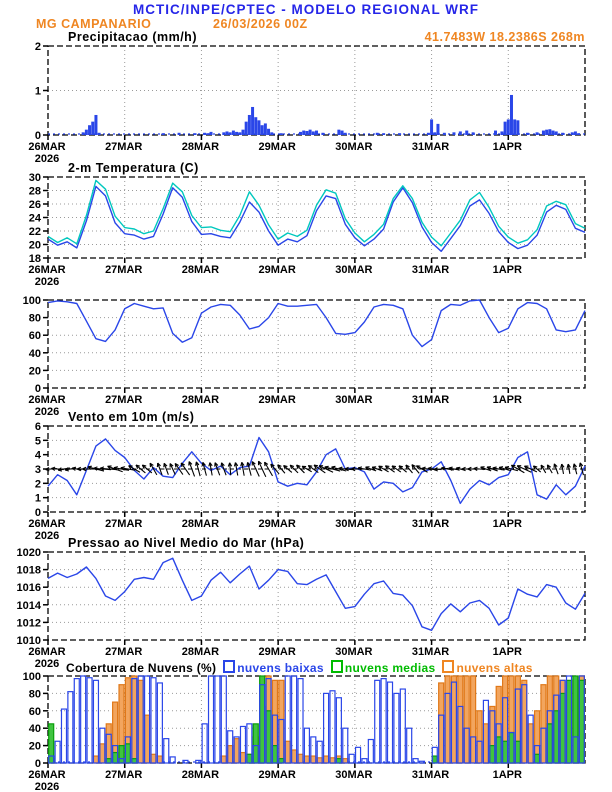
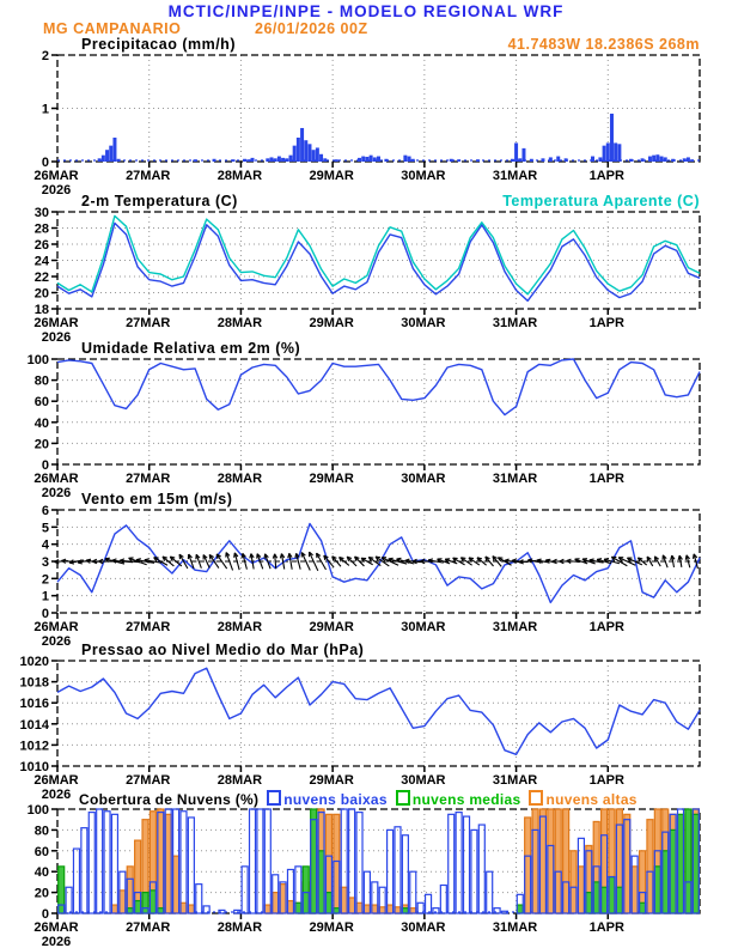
  0
  1
  2
  26MAR
  2026
  27MAR
  28MAR
  29MAR
  30MAR
  31MAR
  1APR
  18
  20
  22
  24
  26
  28
  30
  26MAR
  2026
  27MAR
  28MAR
  29MAR
  30MAR
  31MAR
  1APR
  0
  20
  40
  60
  80
  100
  26MAR
  2026
  27MAR
  28MAR
  29MAR
  30MAR
  31MAR
  1APR
  0
  1
  2
  3
  4
  5
  6
  26MAR
  2026
  27MAR
  28MAR
  29MAR
  30MAR
  31MAR
  1APR
  1010
  1012
  1014
  1016
  1018
  1020
  26MAR
  2026
  27MAR
  28MAR
  29MAR
  30MAR
  31MAR
  1APR
  0
  20
  40
  60
  80
  100
  26MAR
  2026
  27MAR
  28MAR
  29MAR
  30MAR
  31MAR
  1APR
- MCTIC/INPE/CPTEC - MODELO REGIONAL WRF
+ MCTIC/INPE/INPE - MODELO REGIONAL WRF
  MG CAMPANARIO
- 26/03/2026 00Z
+ 26/01/2026 00Z
  41.7483W 18.2386S 268m
  Precipitacao (mm/h)
  2-m Temperatura (C)
+ Temperatura Aparente (C)
+ Umidade Relativa em 2m (%)
- Vento em 10m (m/s)
+ Vento em 15m (m/s)
  Pressao ao Nivel Medio do Mar (hPa)
  Cobertura de Nuvens (%)
  nuvens baixas
  nuvens medias
  nuvens altas
